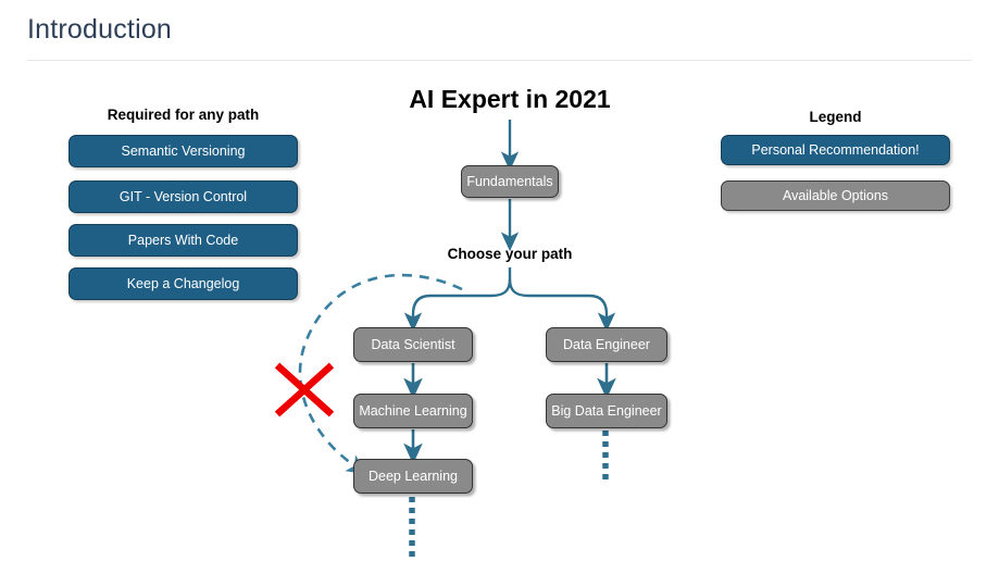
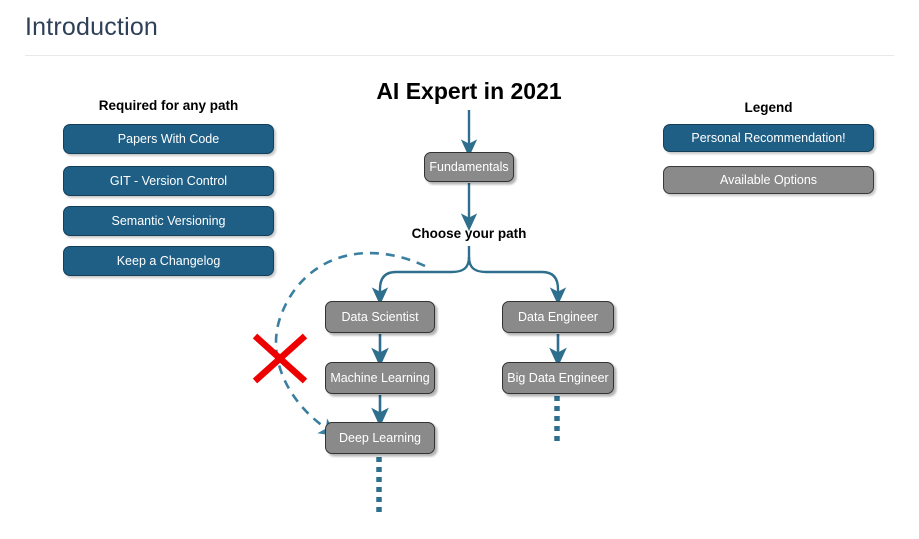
  Introduction
  Required for any path
- Semantic Versioning
+ Papers With Code
  GIT - Version Control
- Papers With Code
+ Semantic Versioning
  Keep a Changelog
  Legend
  Personal Recommendation!
  Available Options
  AI Expert in 2021
  Fundamentals
  Choose your path
  Data Scientist
  Machine Learning
  Deep Learning
  Data Engineer
  Big Data Engineer
